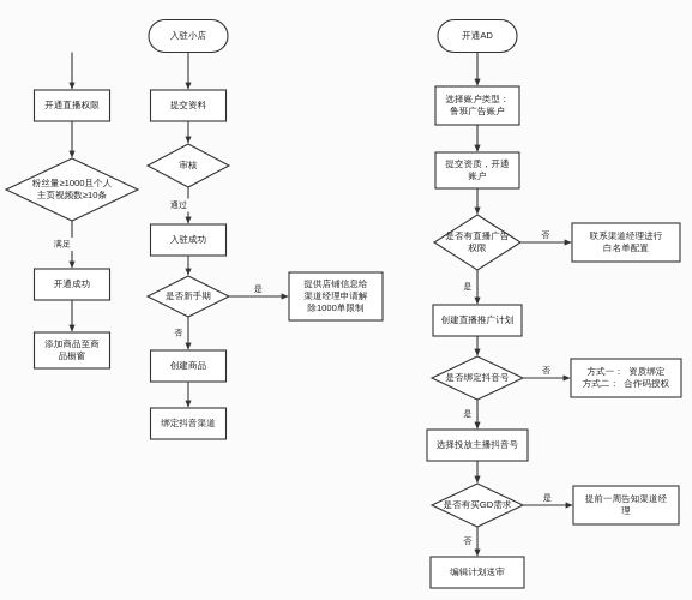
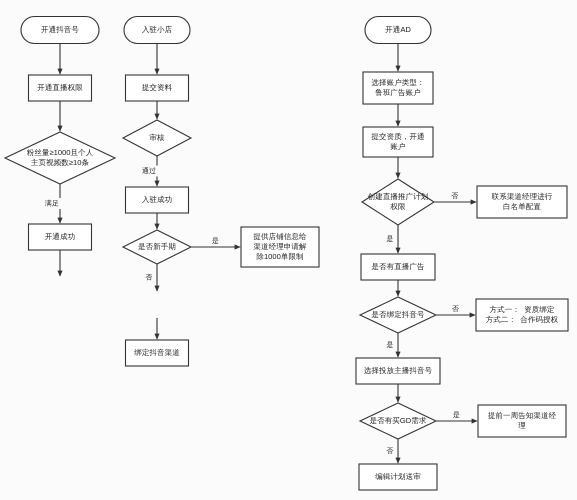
  满足
  通过
  是
  否
  否
  是
  否
  是
  是
  否
+ 开通抖音号
  开通直播权限
  粉丝量≥1000且个人
  主页视频数≥10条
  开通成功
- 添加商品至商
- 品橱窗
  入驻小店
  提交资料
  审核
  入驻成功
  是否新手期
  提供店铺信息给
  渠道经理申请解
  除1000单限制
- 创建商品
  绑定抖音渠道
  开通AD
  选择账户类型：
  鲁班广告账户
  提交资质，开通
  账户
- 是否有直播广告
+ 创建直播推广计划
  权限
  联系渠道经理进行
  白名单配置
- 创建直播推广计划
+ 是否有直播广告
  是否绑定抖音号
  方式一： 资质绑定
  方式二： 合作码授权
  选择投放主播抖音号
  是否有买GD需求
  提前一周告知渠道经
  理
  编辑计划送审
